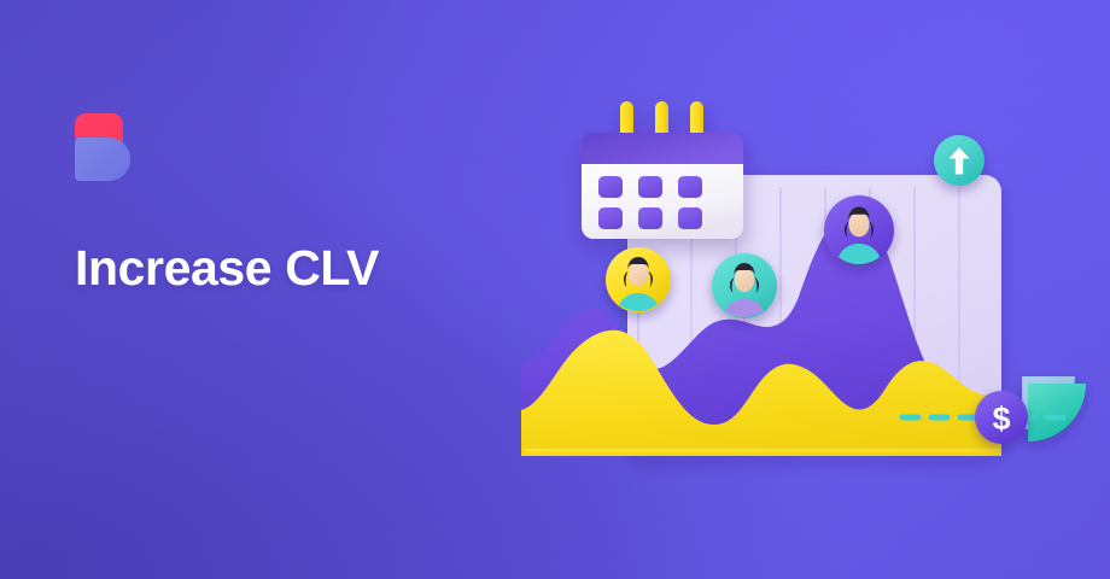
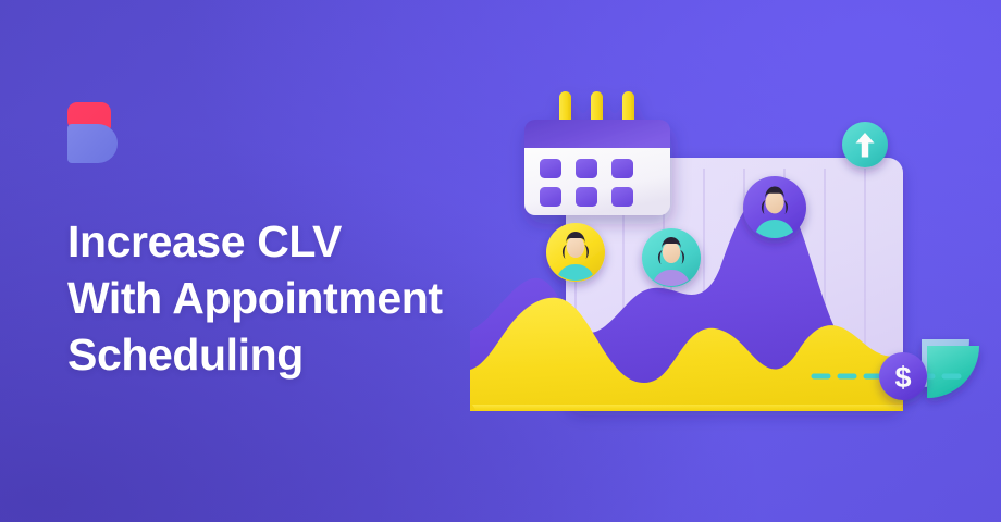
  Increase CLV
+ With Appointment
+ Scheduling
